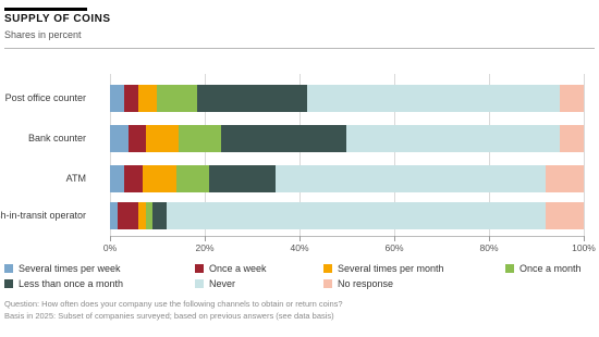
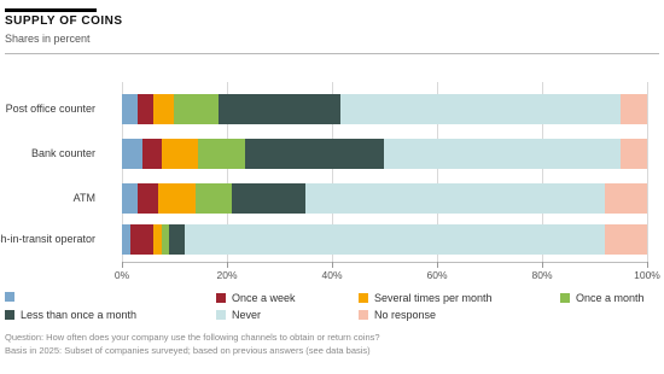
  SUPPLY OF COINS
  Shares in percent
  Post office counter
  Bank counter
  ATM
  h-in-transit operator
  0%
  20%
  40%
  60%
  80%
  100%
- Several times per week
  Once a week
  Several times per month
  Once a month
  Less than once a month
  Never
  No response
  Question: How often does your company use the following channels to obtain or return coins?
  Basis in 2025: Subset of companies surveyed; based on previous answers (see data basis)
